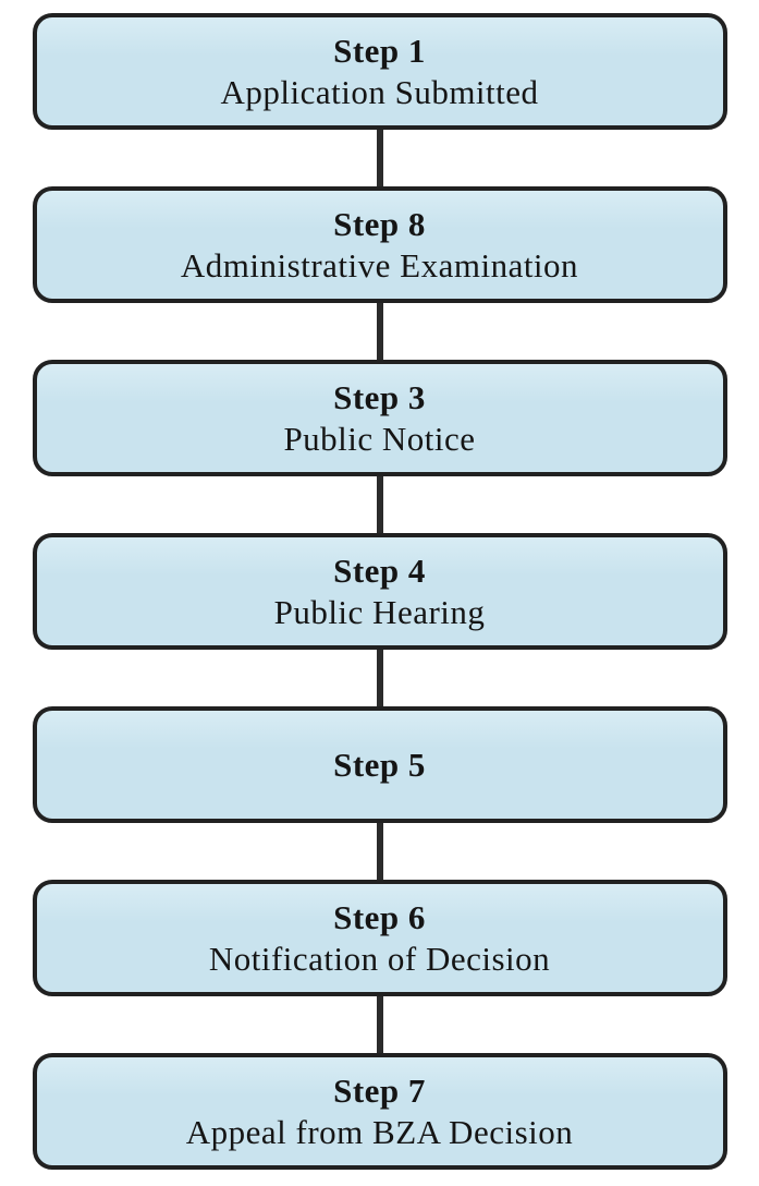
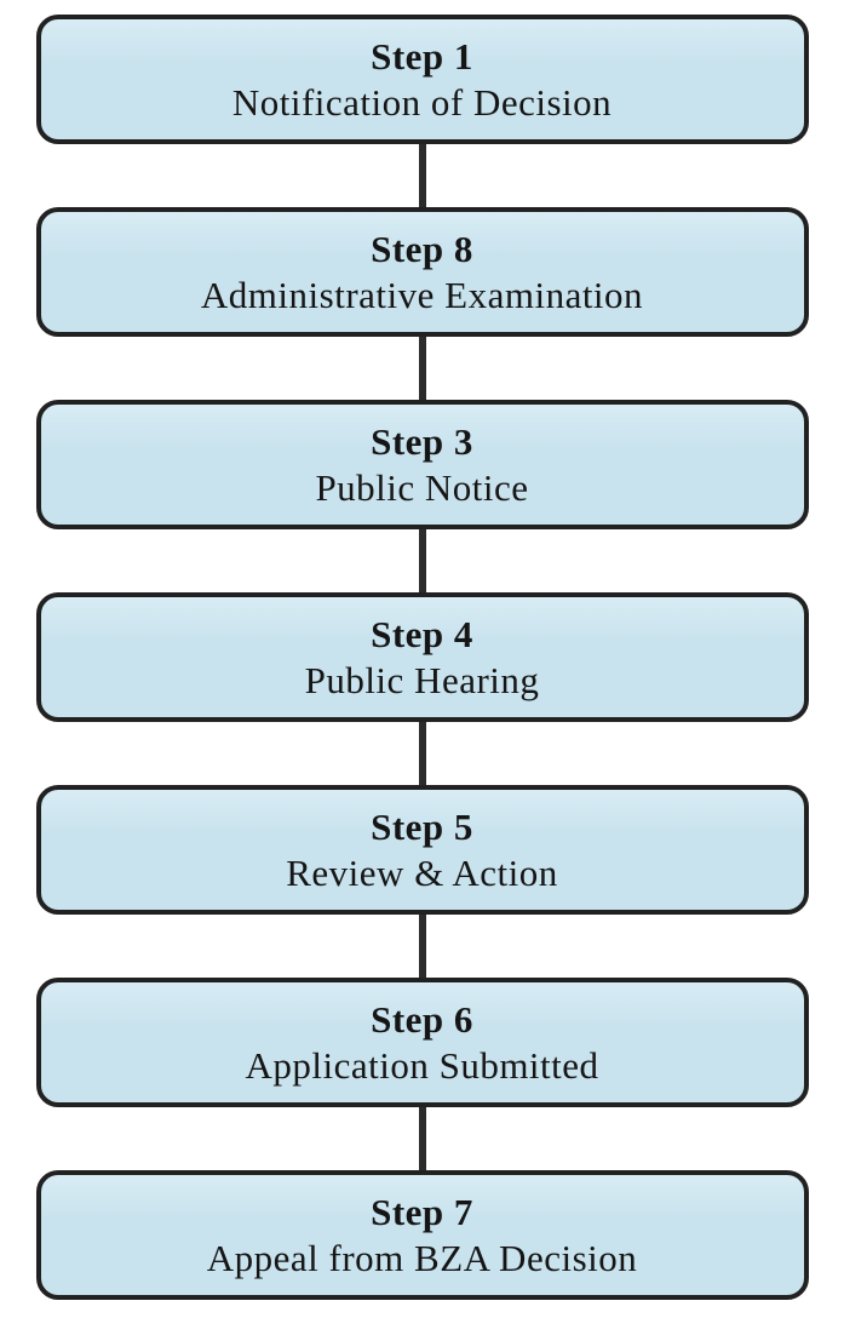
  Step 1
- Application Submitted
+ Notification of Decision
  Step 8
  Administrative Examination
  Step 3
  Public Notice
  Step 4
  Public Hearing
  Step 5
+ Review & Action
  Step 6
- Notification of Decision
+ Application Submitted
  Step 7
  Appeal from BZA Decision
